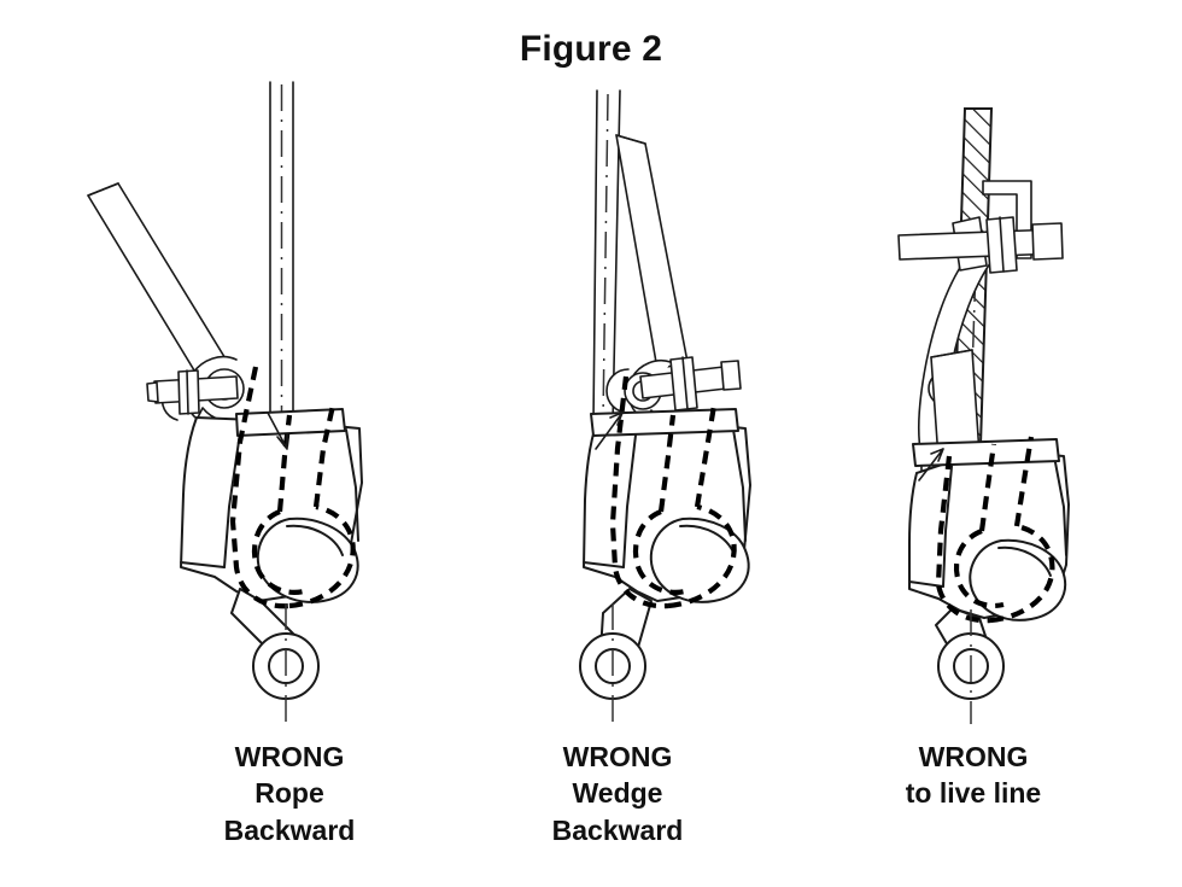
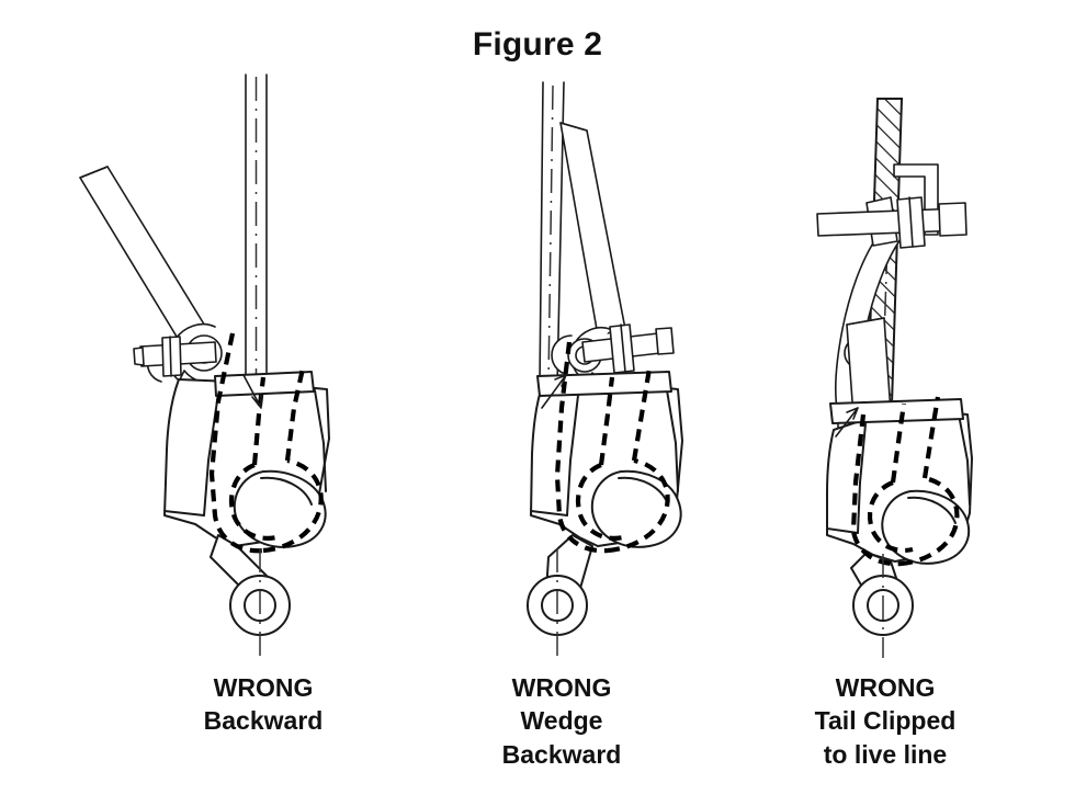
  Figure 2
  WRONG
- Rope
  Backward
  WRONG
  Wedge
  Backward
  WRONG
+ Tail Clipped
  to live line
